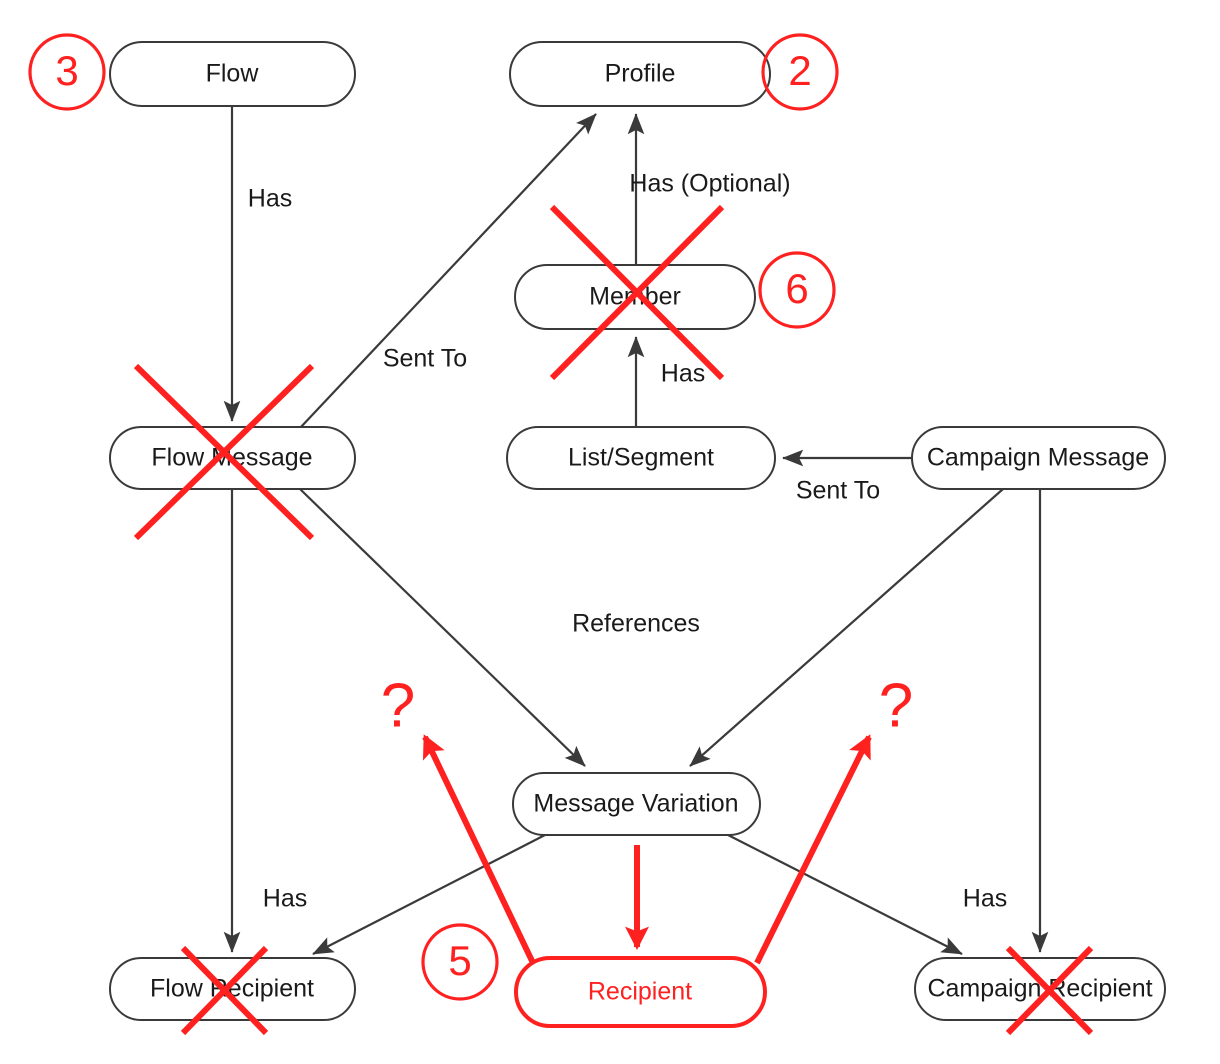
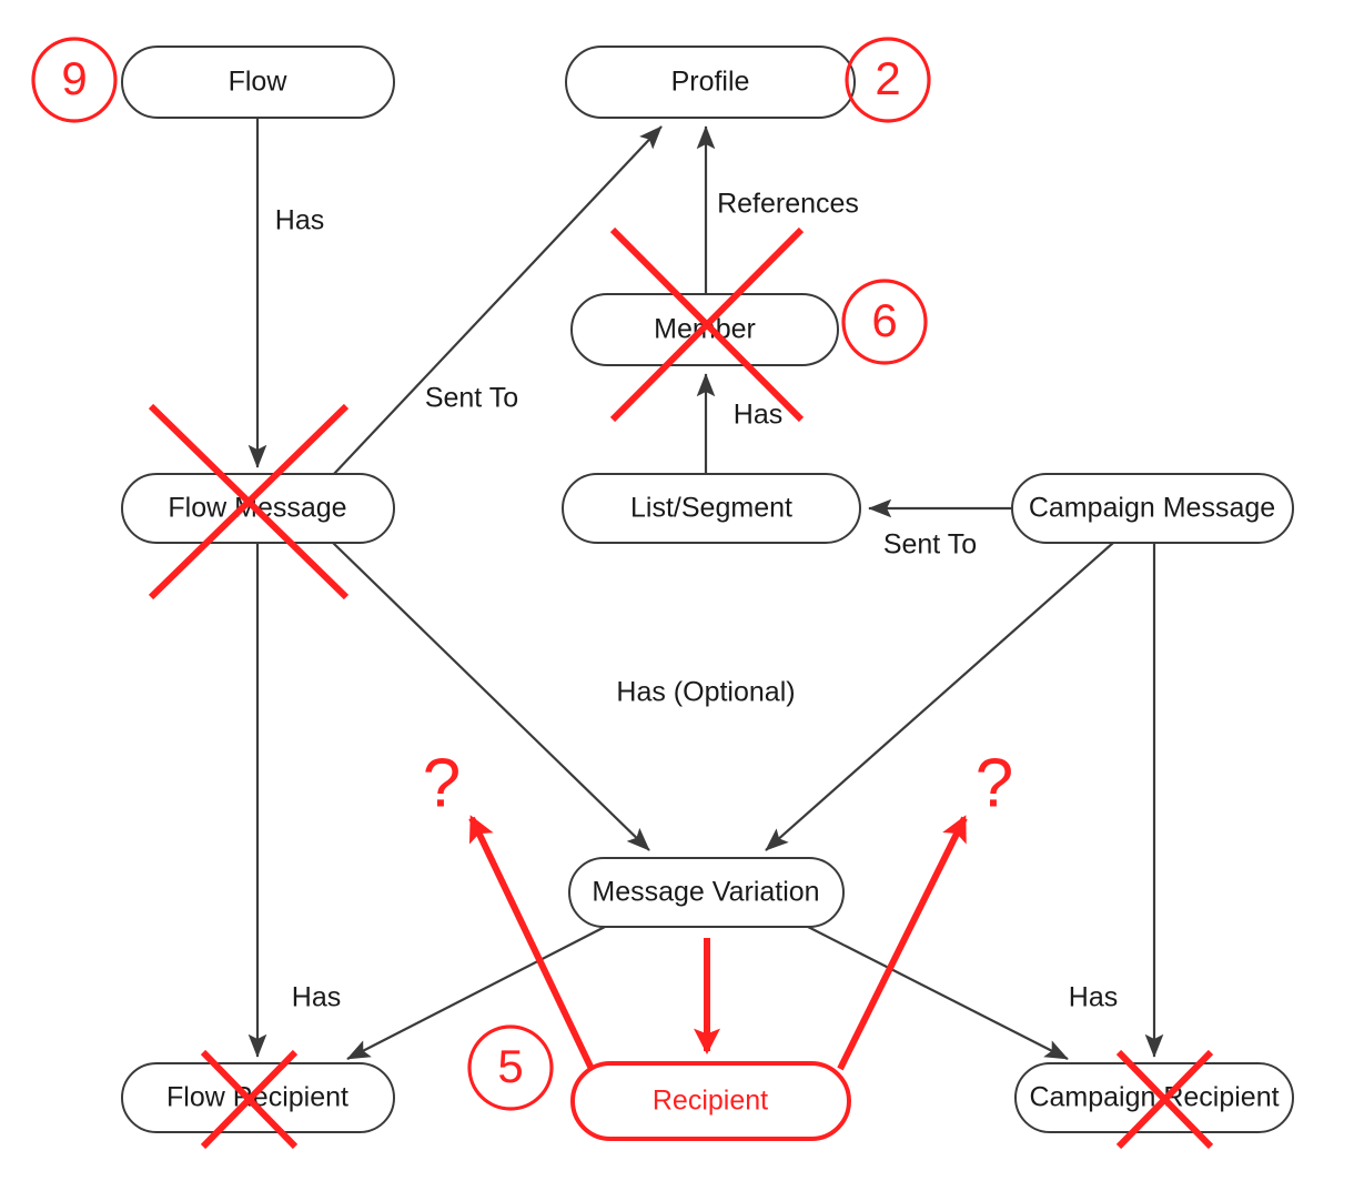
  Has
  Sent To
- Has (Optional)
+ References
  Has
  Sent To
- References
+ Has (Optional)
  Has
  Has
  Flow
  Profile
  Meber
  Flowessage
  List/Segment
  Campaign Message
  Message Variation
  Flowecipient
  Recipient
  Campaign Recipient
  ?
  ?
- 3
+ 9
  2
  6
  5
